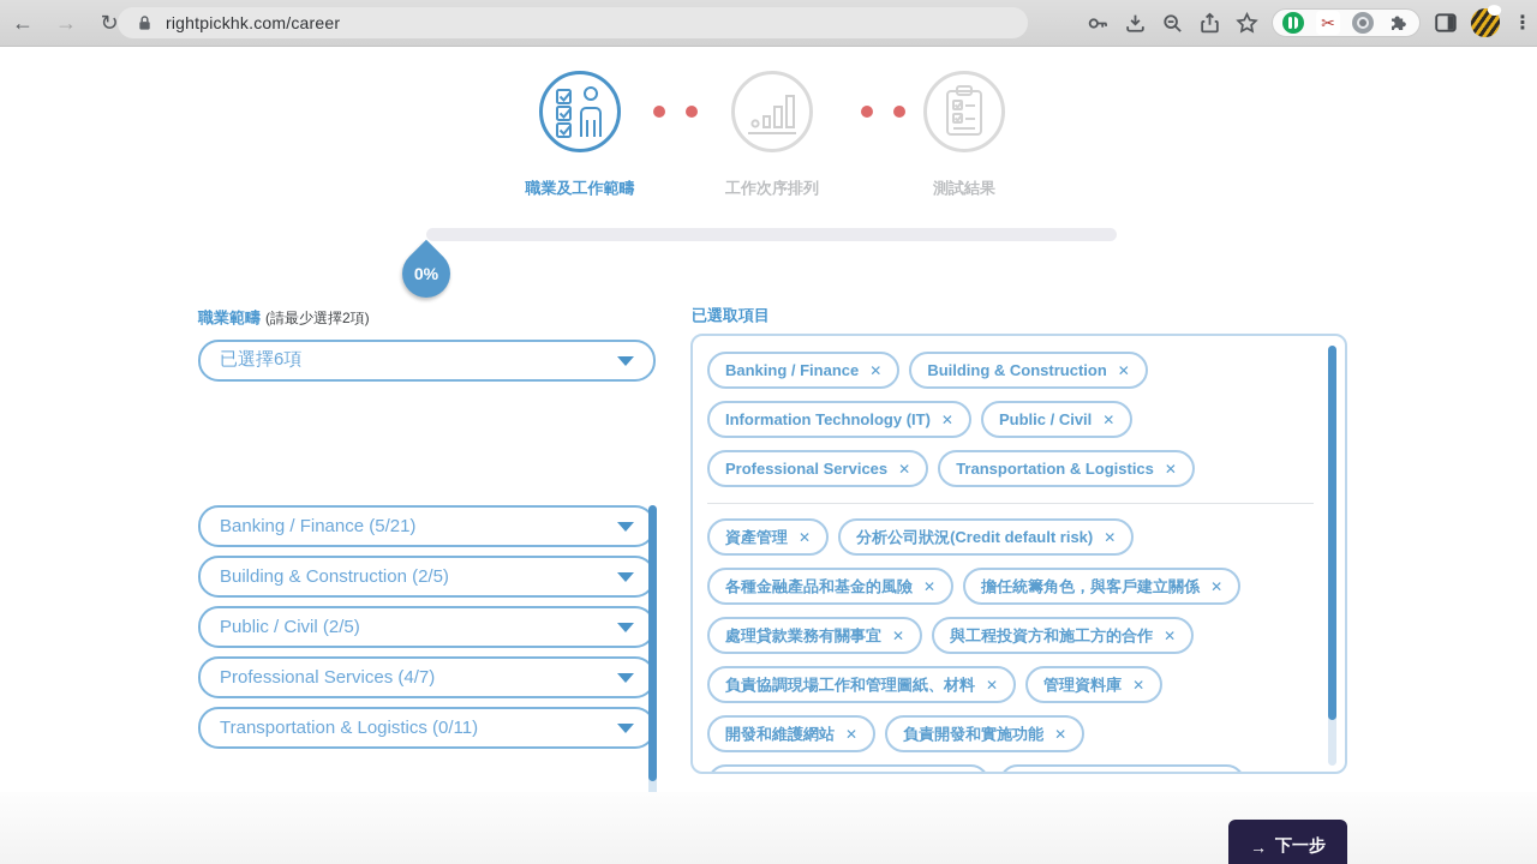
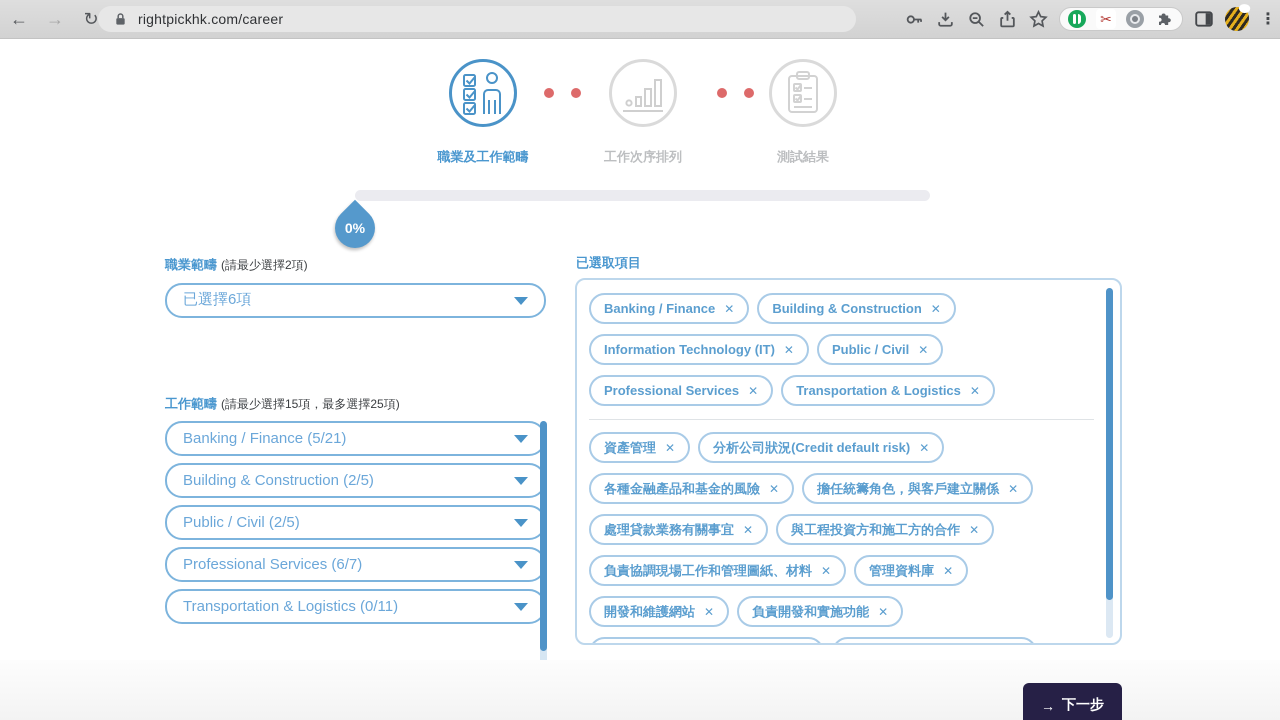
  ←
  →
  ↻
  rightpickhk.com/career
  ✂
  ⋮
  職業及工作範疇
  工作次序排列
  測試結果
  職業範疇 (請最少選擇2項)
  已選擇6項
+ 工作範疇 (請最少選擇15項，最多選擇25項)
  Banking / Finance (5/21)
  Building & Construction (2/5)
  Public / Civil (2/5)
- Professional Services (4/7)
+ Professional Services (6/7)
  Transportation & Logistics (0/11)
  已選取項目
  Banking / Finance
  ✕
  Building & Construction
  ✕
  Information Technology (IT)
  ✕
  Public / Civil
  ✕
  Professional Services
  ✕
  Transportation & Logistics
  ✕
  資產管理
  ✕
  分析公司狀況(Credit default risk)
  ✕
  各種金融產品和基金的風險
  ✕
  擔任統籌角色，與客戶建立關係
  ✕
  處理貸款業務有關事宜
  ✕
  與工程投資方和施工方的合作
  ✕
  負責協調現場工作和管理圖紙、材料
  ✕
  管理資料庫
  ✕
  開發和維護網站
  ✕
  負責開發和實施功能
  ✕
  →
  下一步
